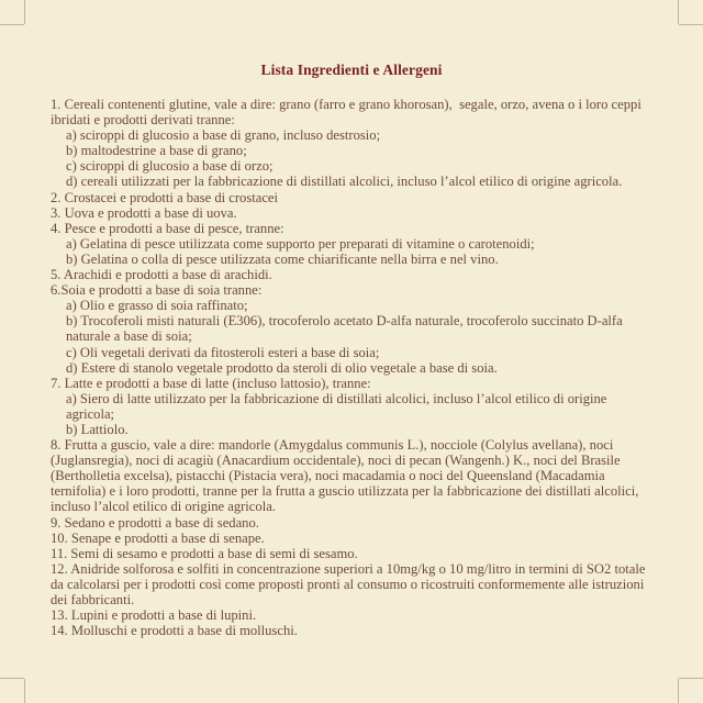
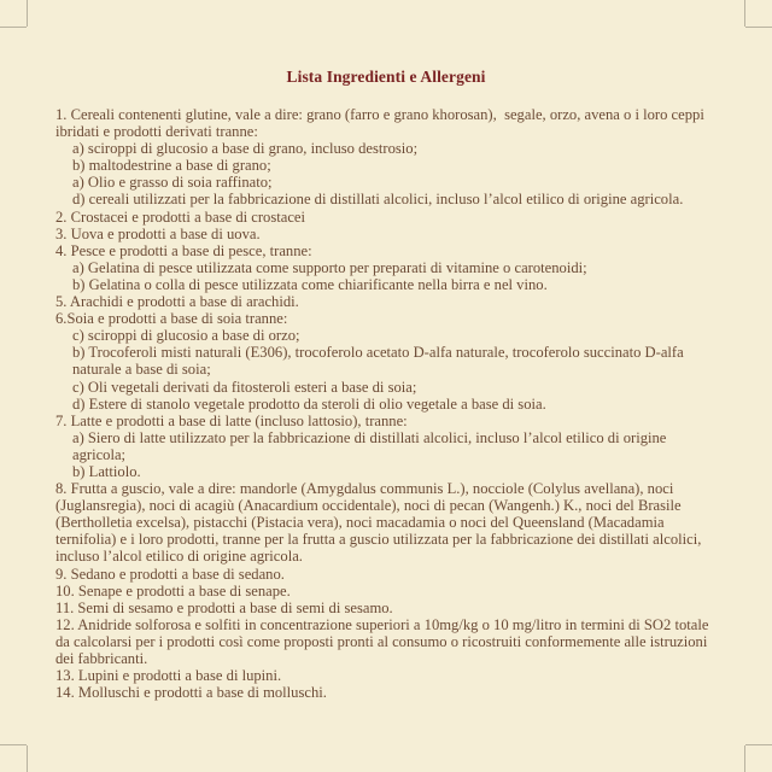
  Lista Ingredienti e Allergeni
  1. Cereali contenenti glutine, vale a dire: grano (farro e grano khorosan), segale, orzo, avena o i loro ceppi ibridati e prodotti derivati tranne:
  a) sciroppi di glucosio a base di grano, incluso destrosio;
  b) maltodestrine a base di grano;
- c) sciroppi di glucosio a base di orzo;
+ a) Olio e grasso di soia raffinato;
  d) cereali utilizzati per la fabbricazione di distillati alcolici, incluso l’alcol etilico di origine agricola.
  2. Crostacei e prodotti a base di crostacei
  3. Uova e prodotti a base di uova.
  4. Pesce e prodotti a base di pesce, tranne:
  a) Gelatina di pesce utilizzata come supporto per preparati di vitamine o carotenoidi;
  b) Gelatina o colla di pesce utilizzata come chiarificante nella birra e nel vino.
  5. Arachidi e prodotti a base di arachidi.
  6.Soia e prodotti a base di soia tranne:
- a) Olio e grasso di soia raffinato;
+ c) sciroppi di glucosio a base di orzo;
  b) Trocoferoli misti naturali (E306), trocoferolo acetato D-alfa naturale, trocoferolo succinato D-alfa naturale a base di soia;
  c) Oli vegetali derivati da fitosteroli esteri a base di soia;
  d) Estere di stanolo vegetale prodotto da steroli di olio vegetale a base di soia.
  7. Latte e prodotti a base di latte (incluso lattosio), tranne:
  a) Siero di latte utilizzato per la fabbricazione di distillati alcolici, incluso l’alcol etilico di origine agricola;
  b) Lattiolo.
  8. Frutta a guscio, vale a dire: mandorle (Amygdalus communis L.), nocciole (Colylus avellana), noci (Juglansregia), noci di acagiù (Anacardium occidentale), noci di pecan (Wangenh.) K., noci del Brasile (Bertholletia excelsa), pistacchi (Pistacia vera), noci macadamia o noci del Queensland (Macadamia ternifolia) e i loro prodotti, tranne per la frutta a guscio utilizzata per la fabbricazione dei distillati alcolici, incluso l’alcol etilico di origine agricola.
  9. Sedano e prodotti a base di sedano.
  10. Senape e prodotti a base di senape.
  11. Semi di sesamo e prodotti a base di semi di sesamo.
  12. Anidride solforosa e solfiti in concentrazione superiori a 10mg/kg o 10 mg/litro in termini di SO2 totale da calcolarsi per i prodotti così come proposti pronti al consumo o ricostruiti conformemente alle istruzioni dei fabbricanti.
  13. Lupini e prodotti a base di lupini.
  14. Molluschi e prodotti a base di molluschi.
